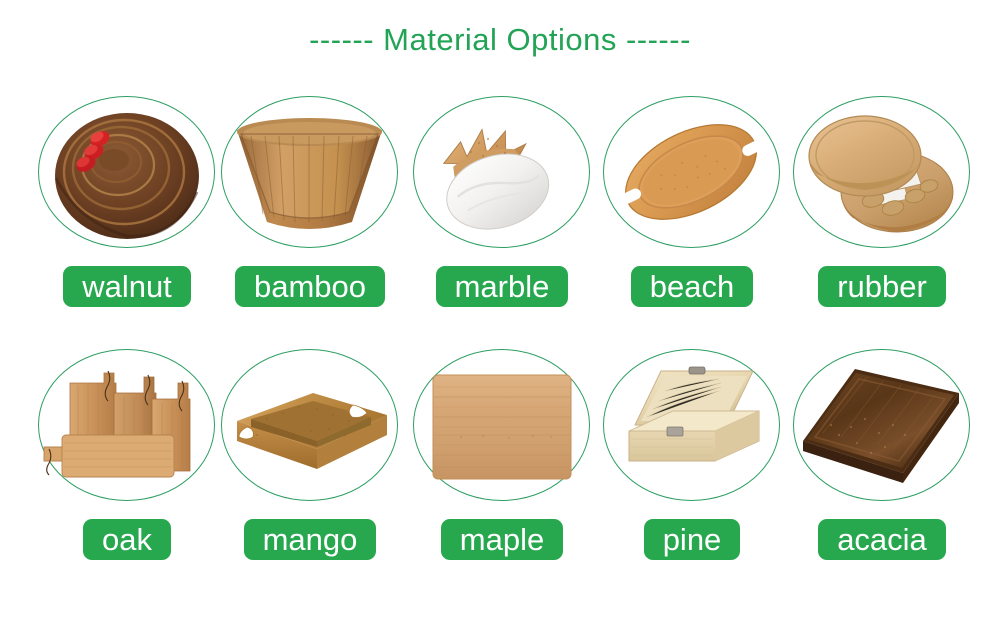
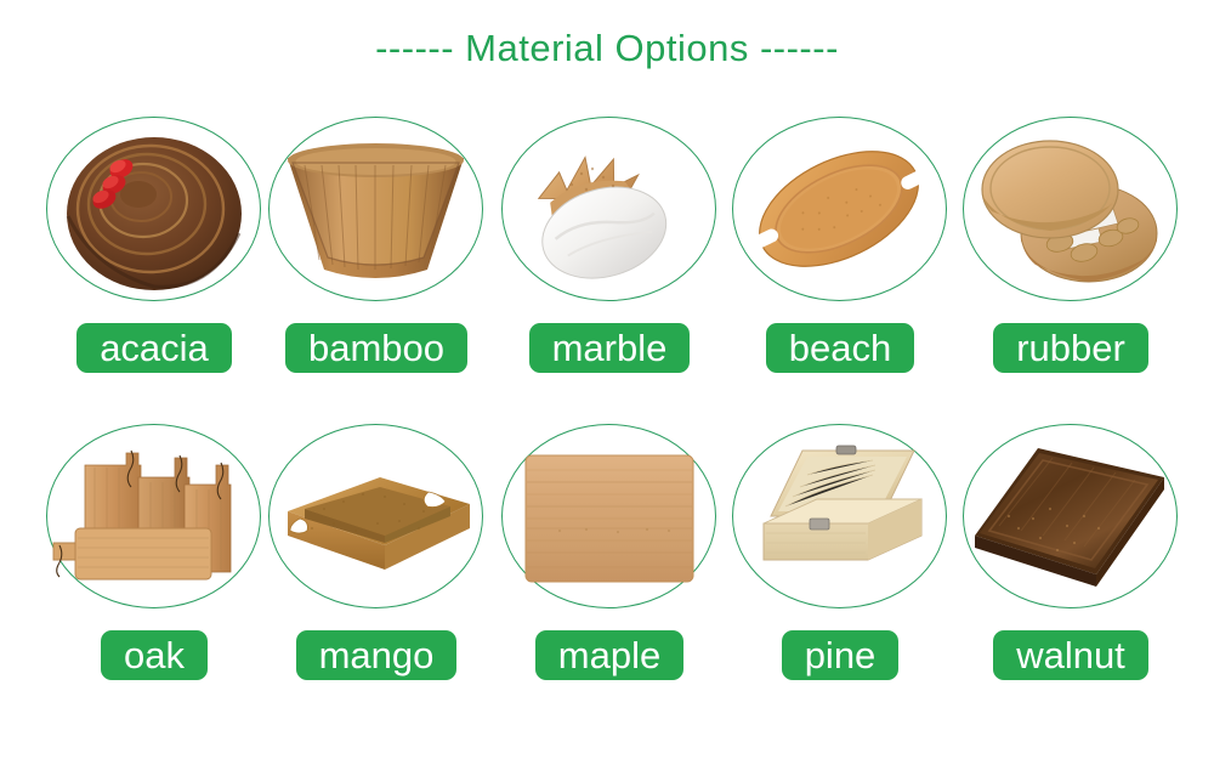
  ------ Material Options ------
- walnut
+ acacia
  bamboo
  marble
  beach
  rubber
  oak
  mango
  maple
  pine
- acacia
+ walnut
